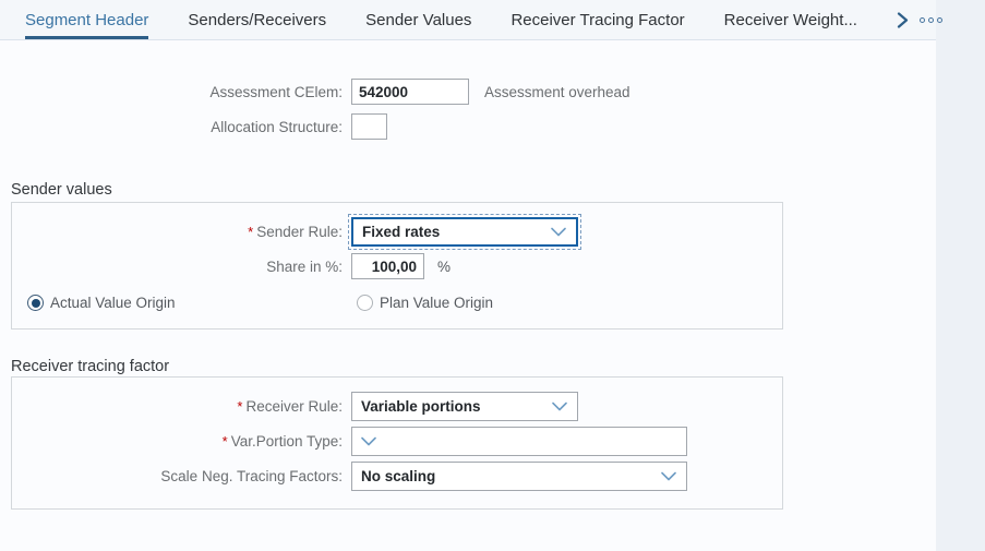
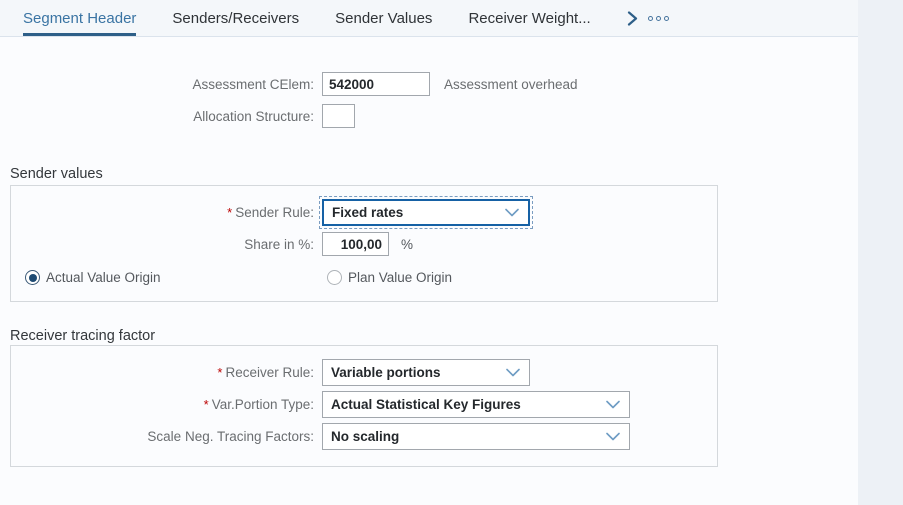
  Segment Header
  Senders/Receivers
  Sender Values
- Receiver Tracing Factor
  Receiver Weight...
  Assessment CElem:
  542000
  Assessment overhead
  Allocation Structure:
  Sender values
  * Sender Rule:
  Fixed rates
  Share in %:
  100,00
  %
  Actual Value Origin
  Plan Value Origin
  Receiver tracing factor
  * Receiver Rule:
  Variable portions
  * Var.Portion Type:
+ Actual Statistical Key Figures
  Scale Neg. Tracing Factors:
  No scaling
